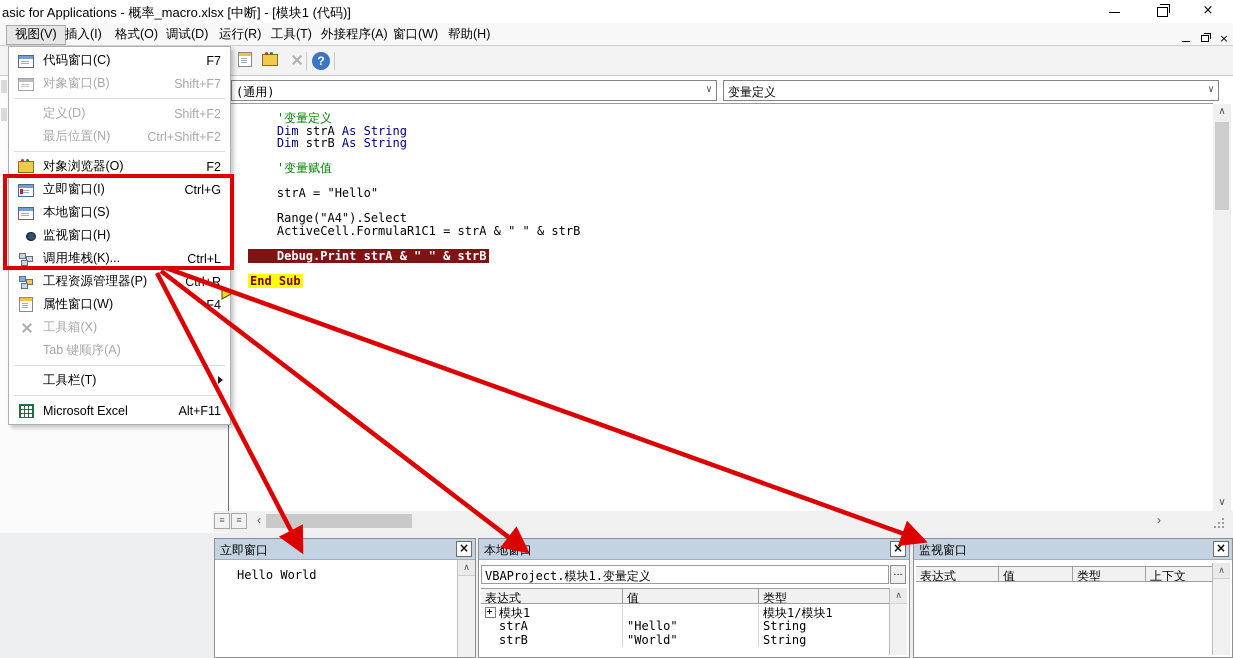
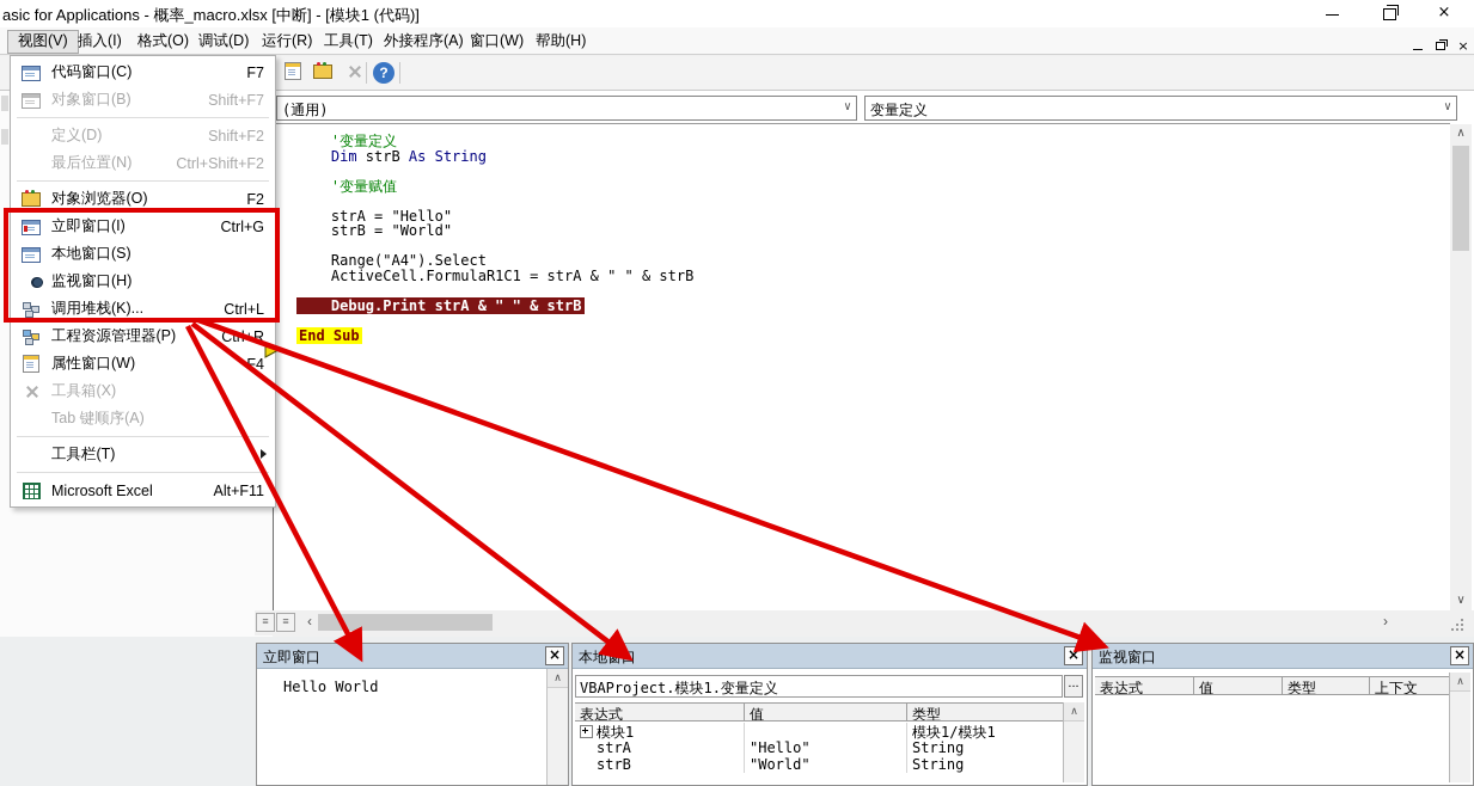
  asic for Applications - 概率_macro.xlsx [中断] - [模块1 (代码)]
  ×
  视图(V)
  插入(I)
  格式(O)
  调试(D)
  运行(R)
  工具(T)
  外接程序(A)
  窗口(W)
  帮助(H)
  ×
  ?
  (通用)
  ∨
  变量定义
  ∨
  '变量定义
- Dim strA As String
  Dim strB As String
  '变量赋值
  strA = "Hello"
+ strB = "World"
  Range("A4").Select
  ActiveCell.FormulaR1C1 = strA & " " & strB
  Debug.Print strA & " " & strB
  End Sub
  ∧
  ∨
  ≡
  ≡
  ‹
  ›
  立即窗口
  ×
  Hello World
  ∧
  本地窗口
  ×
  VBAProject.模块1.变量定义
  ...
  表达式
  值
  类型
  模块1
  模块1/模块1
  strA
  "Hello"
  String
  strB
  "World"
  String
  ∧
  监视窗口
  ×
  表达式
  值
  类型
  上下文
  ∧
  代码窗口(C)
  F7
  对象窗口(B)
  Shift+F7
  定义(D)
  Shift+F2
  最后位置(N)
  Ctrl+Shift+F2
  对象浏览器(O)
  F2
  立即窗口(I)
  Ctrl+G
  本地窗口(S)
  监视窗口(H)
  调用堆栈(K)...
  Ctrl+L
  工程资源管理器(P)
  属性窗口(W)
  F4
  工具箱(X)
  Tab 键顺序(A)
  工具栏(T)
  Microsoft Excel
  Alt+F11
